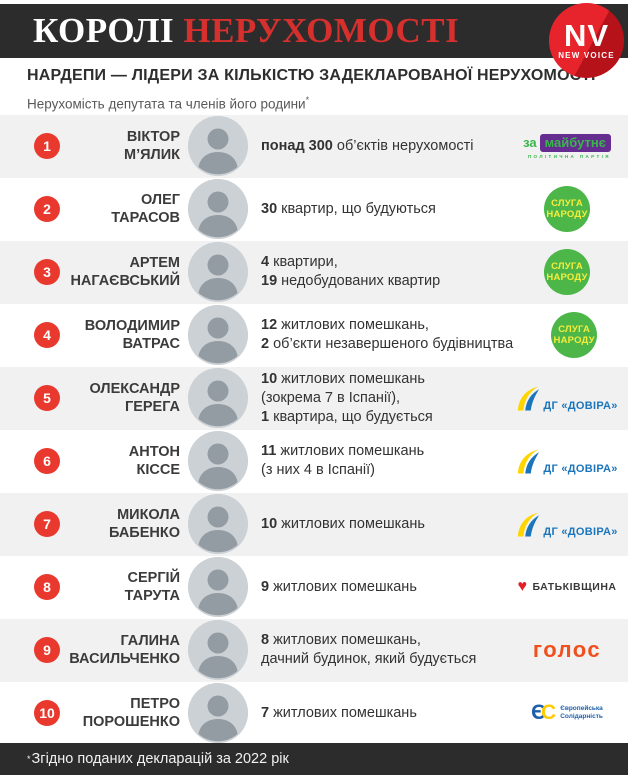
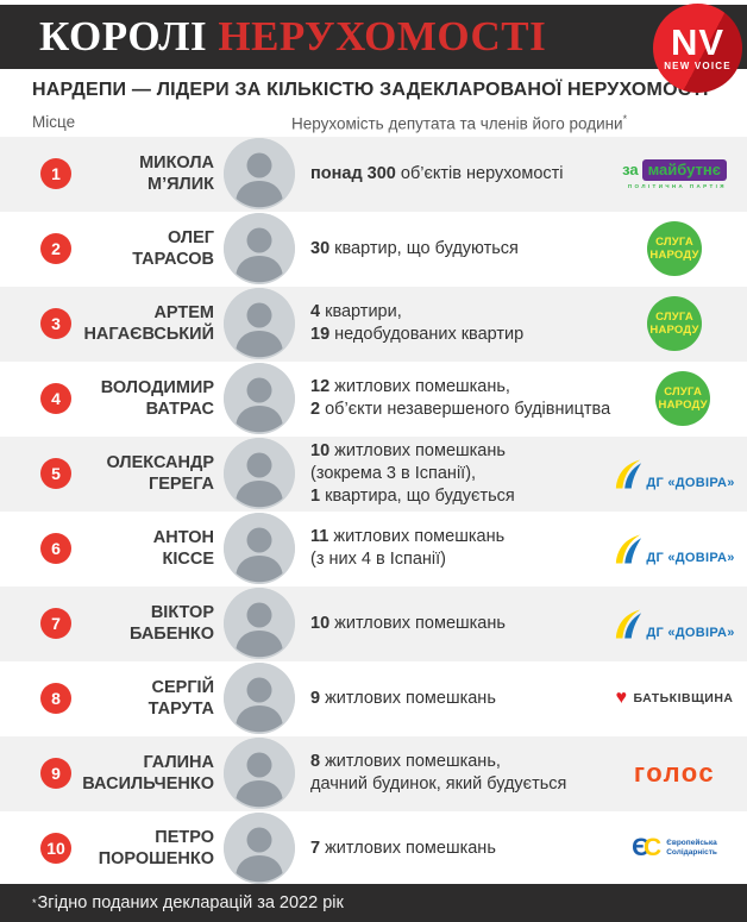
  КОРОЛІ НЕРУХОМОСТІ
  NV
  NEW VOICE
  НАРДЕПИ — ЛІДЕРИ ЗА КІЛЬКІСТЮ ЗАДЕКЛАРОВАНОЇ НЕРУХОМО
+ Місце
  Нерухомість депутата та членів його родини*
  1
- ВІКТОР
+ МИКОЛА
  М’ЯЛИК
  понад 300 об’єктів нерухомості
  за
  майбутнє
  2
  ОЛЕГ
  ТАРАСОВ
  30 квартир, що будуються
  СЛУГА
  НАРОДУ
  3
  АРТЕМ
  НАГАЄВСЬКИЙ
  4 квартири,
  19 недобудованих квартир
  СЛУГА
  НАРОДУ
  4
  ВОЛОДИМИР
  ВАТРАС
  12 житлових помешкань,
  2 об’єкти незавершеного будівництва
  СЛУГА
  НАРОДУ
  5
  ОЛЕКСАНДР
  ГЕРЕГА
  10 житлових помешкань
- (зокрема 7 в Іспанії),
+ (зокрема 3 в Іспанії),
  1 квартира, що будується
  ДГ «ДОВІРА»
  6
  АНТОН
  КІССЕ
  11 житлових помешкань
  (з них 4 в Іспанії)
  ДГ «ДОВІРА»
  7
- МИКОЛА
+ ВІКТОР
  БАБЕНКО
  10 житлових помешкань
  ДГ «ДОВІРА»
  8
  СЕРГІЙ
  ТАРУТА
  9 житлових помешкань
  ♥
  БАТЬКІВЩИНА
  9
  ГАЛИНА
  ВАСИЛЬЧЕНКО
  8 житлових помешкань,
  дачний будинок, який будується
  голос
  10
  ПЕТРО
  ПОРОШЕНКО
  7 житлових помешкань
  Є
  С
  *
  Згідно поданих декларацій за 2022 рік
